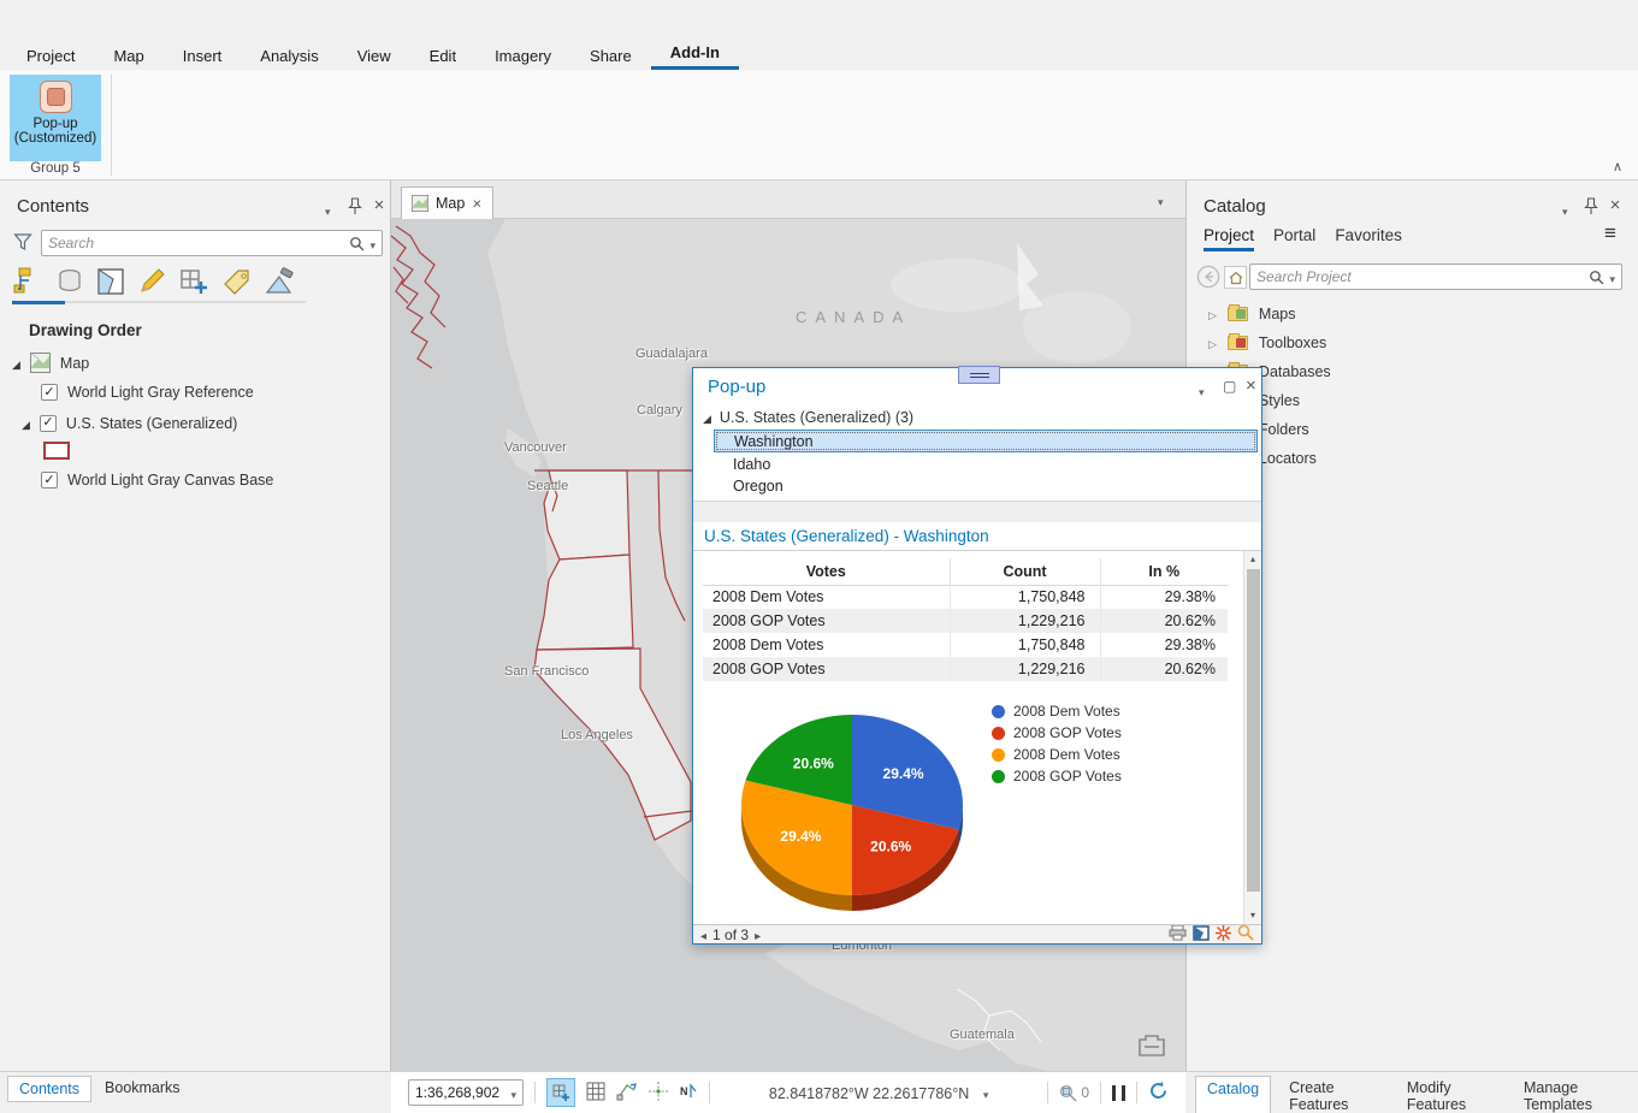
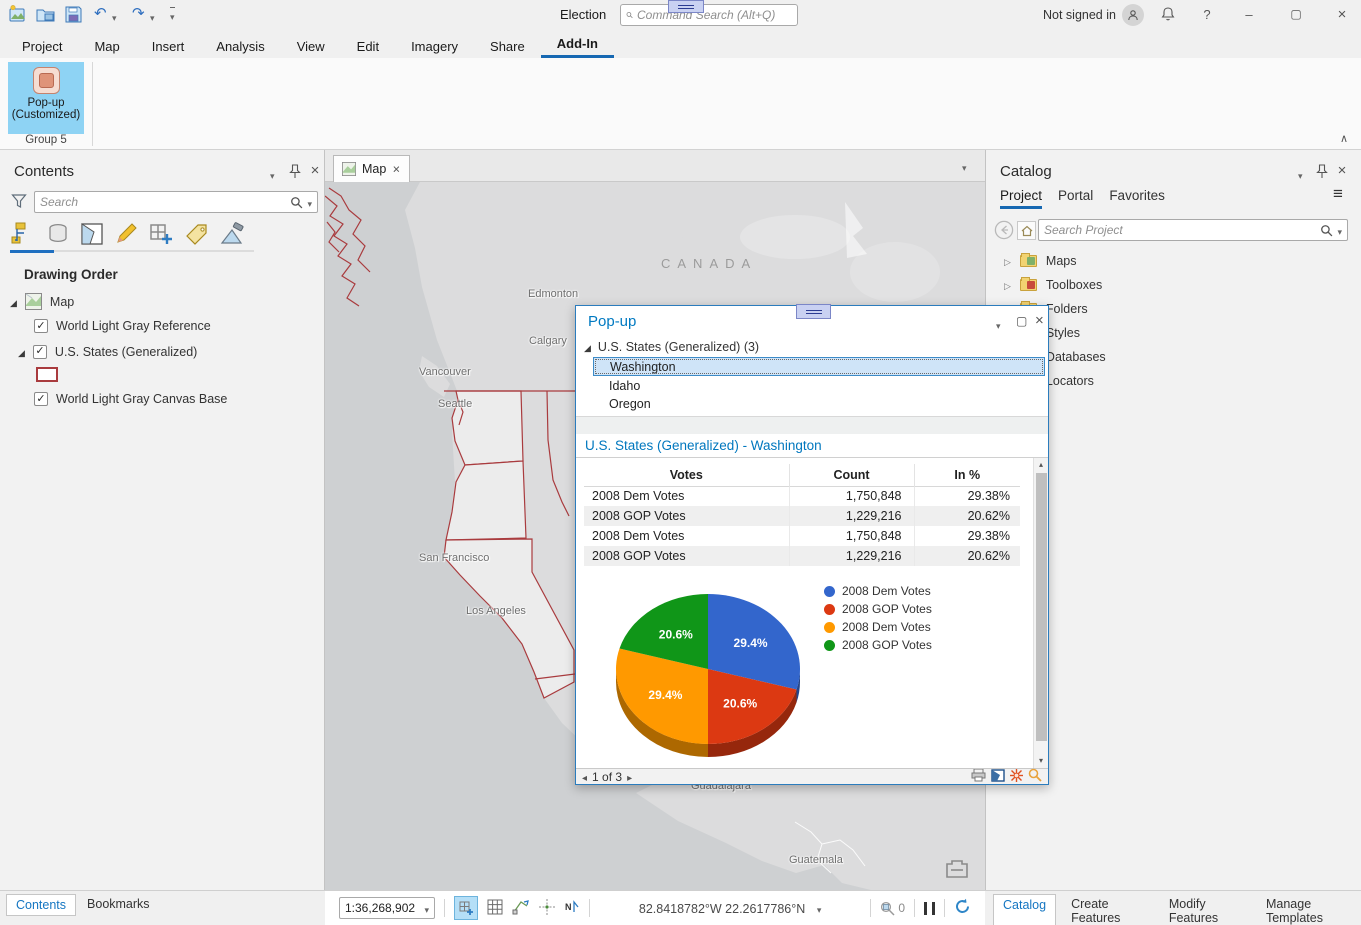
+ Election
+ Command Search (Alt+Q)
+ Not signed in
  Project
  Map
  Insert
  Analysis
  View
  Edit
  Imagery
  Share
  Add-In
  Pop-up
  (Customized)
  Group 5
  Contents
  Search
  Drawing Order
  Map
  World Light Gray Reference
  U.S. States (Generalized)
  World Light Gray Canvas Base
  Map
  CANADA
- Guadalajara
+ Edmonton
  Calgary
  Vancouver
  Seattle
  San Francisco
  Los Angeles
- Edmonton
+ Guadalajara
  Guatemala
  Catalog
  Project
  Portal
  Favorites
  Search Project
  Maps
  Toolboxes
- Databases
+ Folders
  Styles
- Folders
+ Databases
  Locators
  Pop-up
  U.S. States (Generalized) (3)
  Washington
  Idaho
  Oregon
  U.S. States (Generalized) - Washington
  Votes	Count	In %
  2008 Dem Votes	1,750,848	29.38%
  2008 GOP Votes	1,229,216	20.62%
  2008 Dem Votes	1,750,848	29.38%
  2008 GOP Votes	1,229,216	20.62%
  29.4%
  20.6%
  29.4%
  20.6%
  2008 Dem Votes
  2008 GOP Votes
  2008 Dem Votes
  2008 GOP Votes
  ▴
  ▾
  1 of 3
  Contents
  Bookmarks
  1:36,268,902
  N
  82.8418782°W 22.2617786°N
  0
  Catalog
  Create Features
  Modify Features
  Manage Templates
